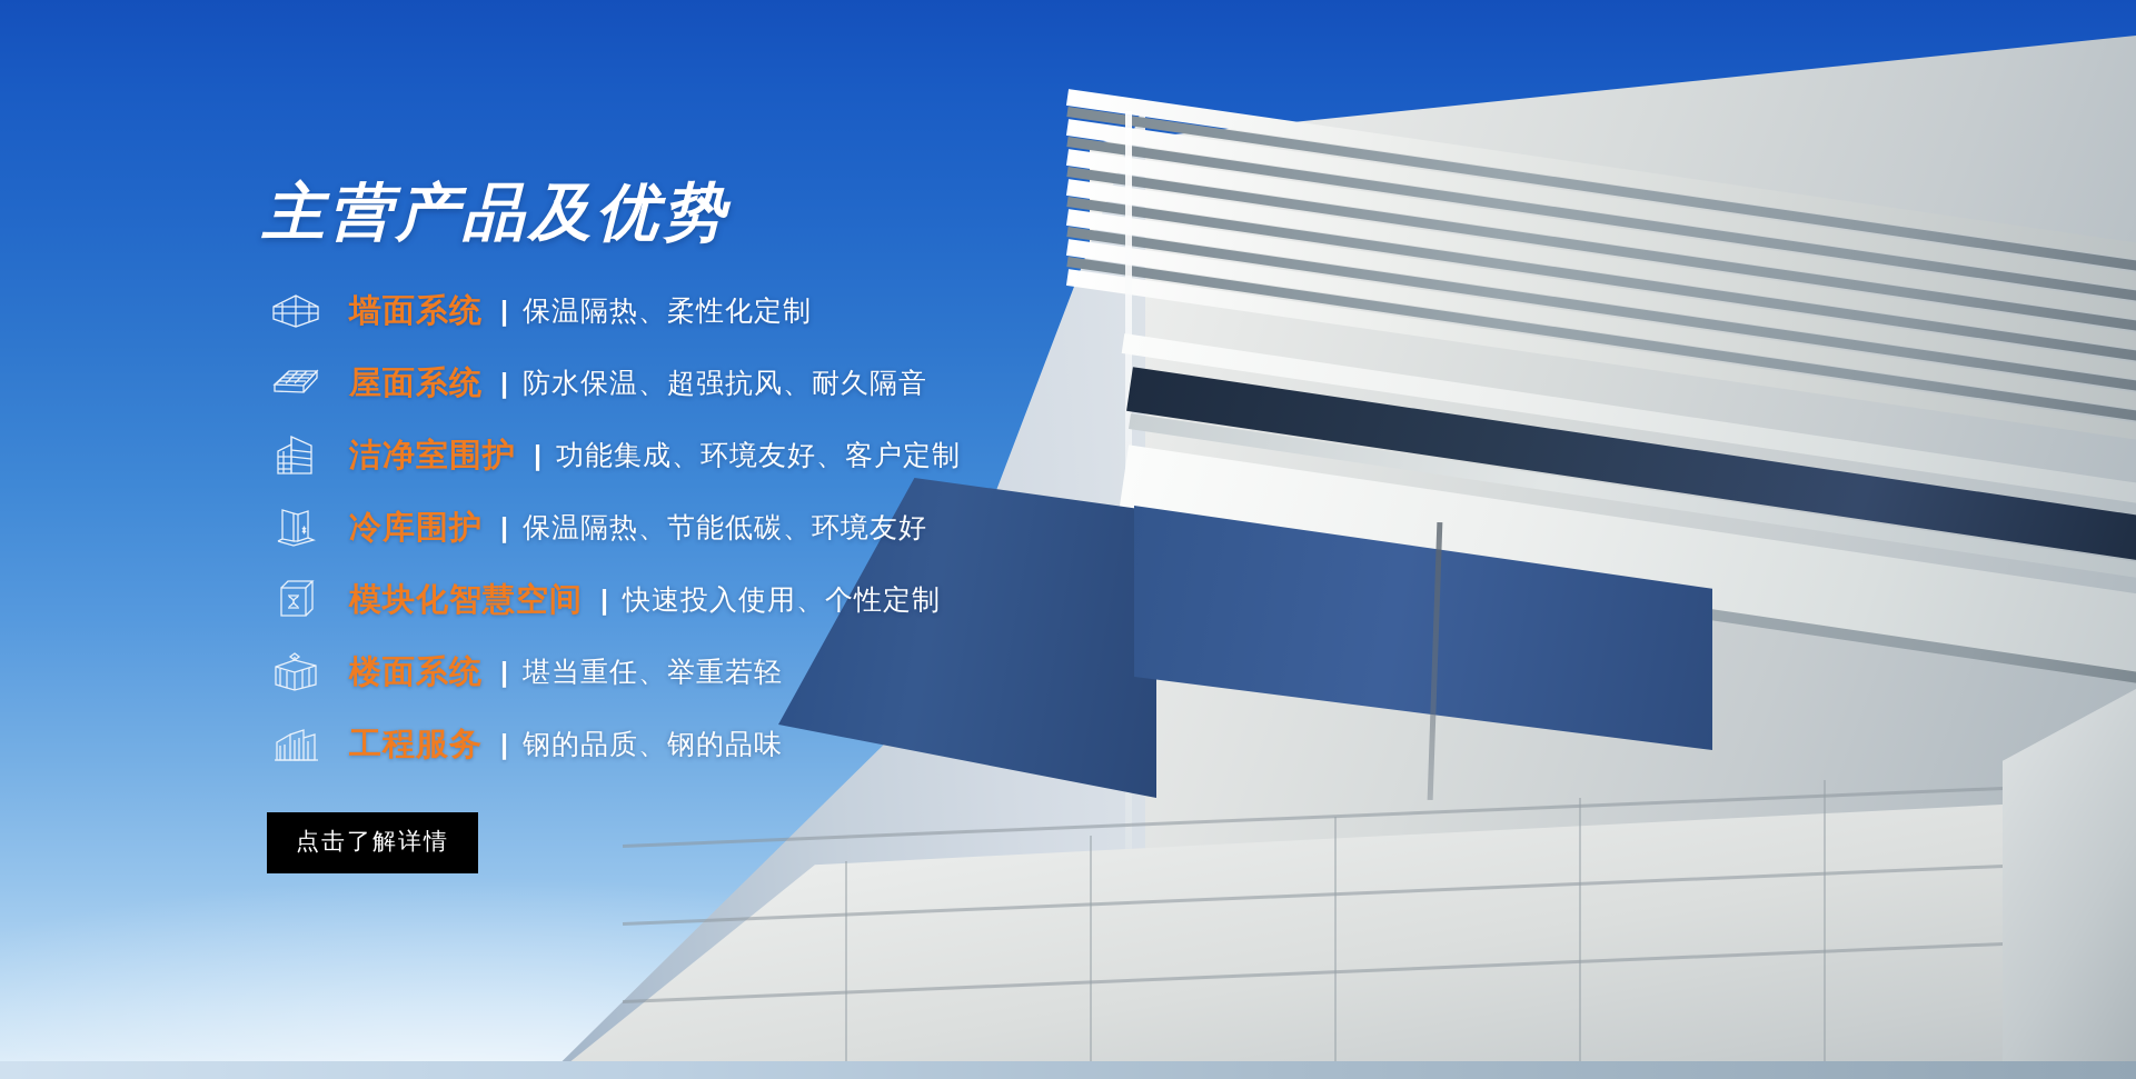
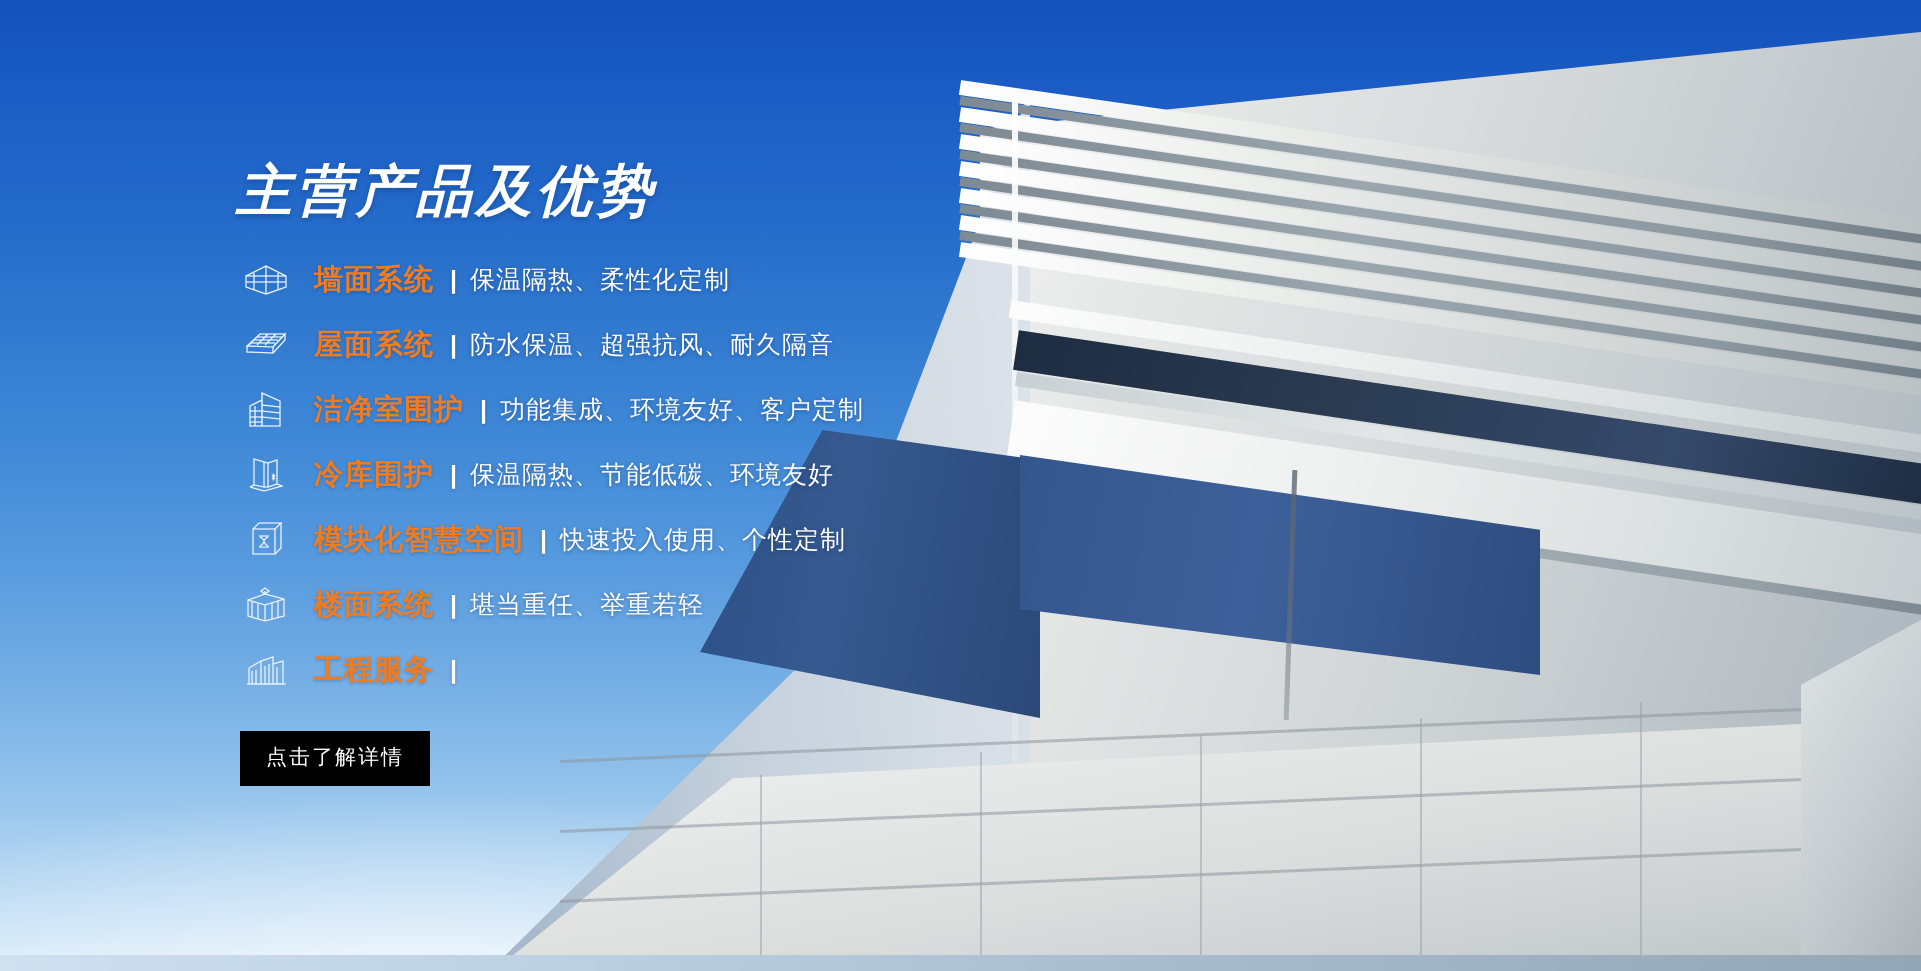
  主营产品及优势
  墙面系统
  |
  保温隔热、柔性化定制
  屋面系统
  |
  防水保温、超强抗风、耐久隔音
  洁净室围护
  |
  功能集成、环境友好、客户定制
  冷库围护
  |
  保温隔热、节能低碳、环境友好
  模块化智慧空间
  |
  快速投入使用、个性定制
  楼面系统
  |
  堪当重任、举重若轻
  工程服务
  |
- 钢的品质、钢的品味
  点击了解详情
